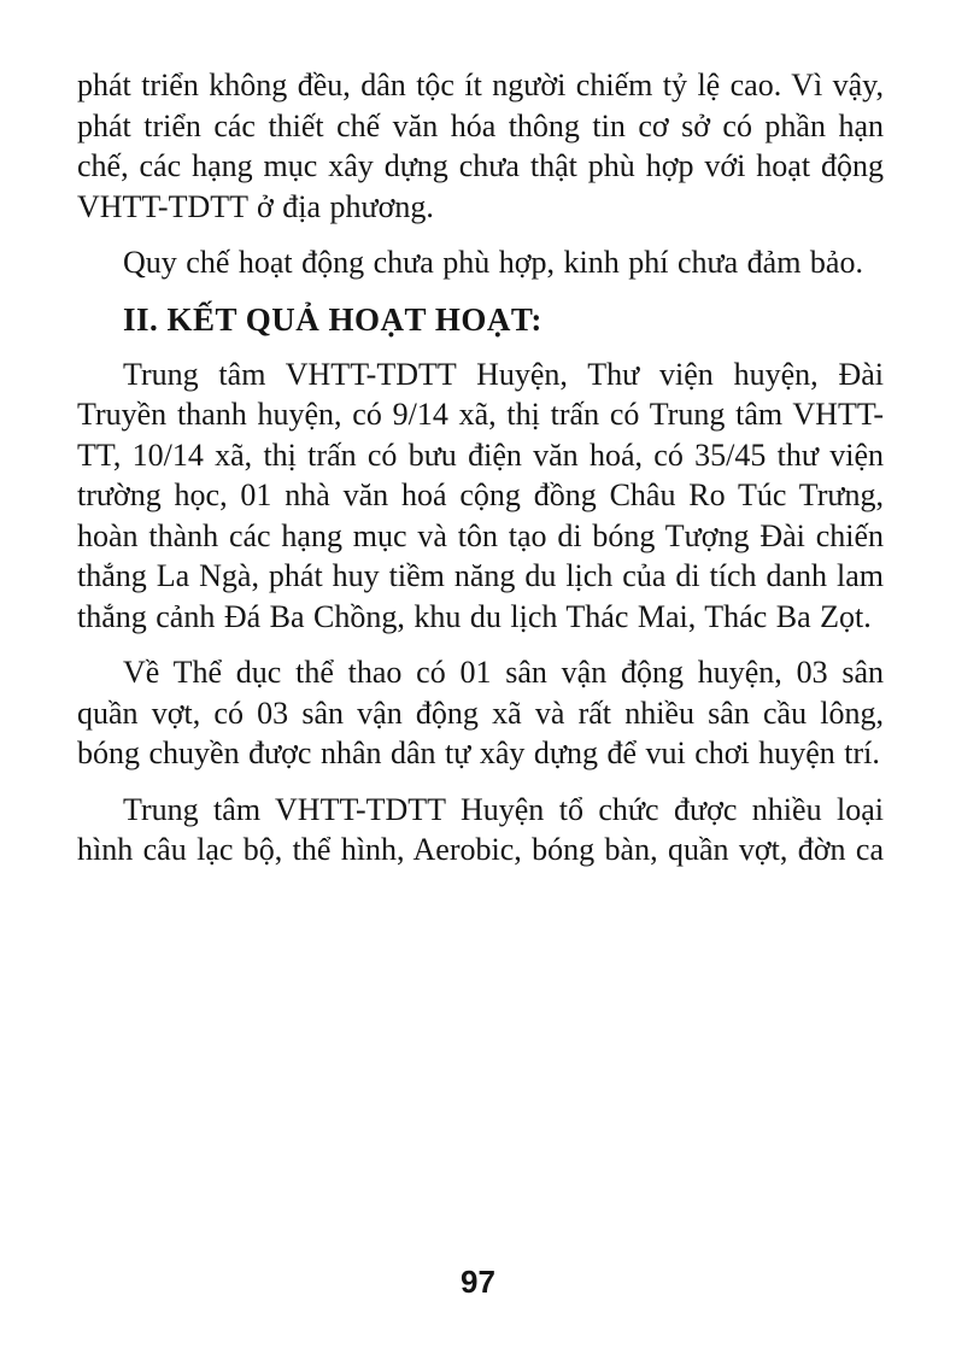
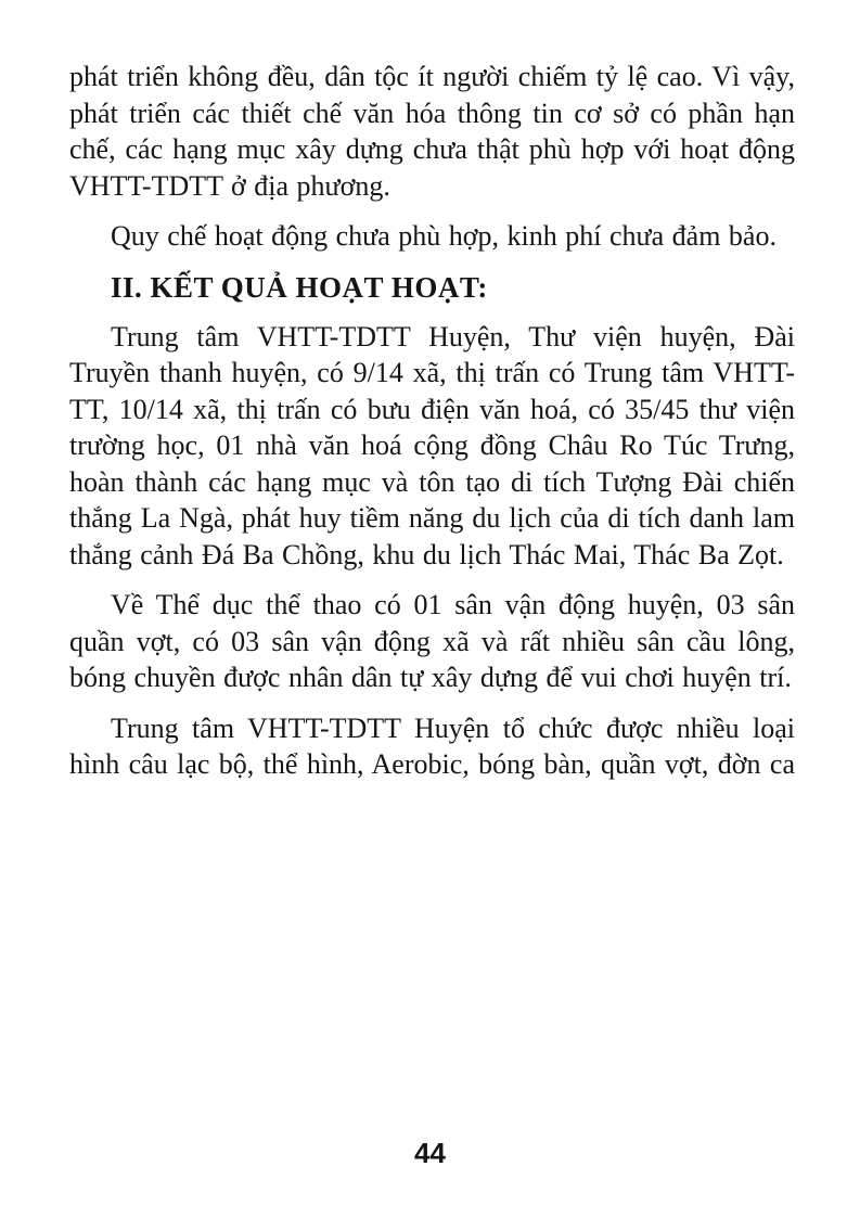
  phát triển không đều, dân tộc ít người chiếm tỷ lệ cao. Vì vậy, phát triển các thiết chế văn hóa thông tin cơ sở có phần hạn chế, các hạng mục xây dựng chưa thật phù hợp với hoạt động VHTT-TDTT ở địa phương.
  Quy chế hoạt động chưa phù hợp, kinh phí chưa đảm bảo.
  II. KẾT QUẢ HOẠT HOẠT:
- Trung tâm VHTT-TDTT Huyện, Thư viện huyện, Đài Truyền thanh huyện, có 9/14 xã, thị trấn có Trung tâm VHTT-TT, 10/14 xã, thị trấn có bưu điện văn hoá, có 35/45 thư viện trường học, 01 nhà văn hoá cộng đồng Châu Ro Túc Trưng, hoàn thành các hạng mục và tôn tạo di bóng Tượng Đài chiến thắng La Ngà, phát huy tiềm năng du lịch của di tích danh lam thắng cảnh Đá Ba Chồng, khu du lịch Thác Mai, Thác Ba Zọt.
+ Trung tâm VHTT-TDTT Huyện, Thư viện huyện, Đài Truyền thanh huyện, có 9/14 xã, thị trấn có Trung tâm VHTT-TT, 10/14 xã, thị trấn có bưu điện văn hoá, có 35/45 thư viện trường học, 01 nhà văn hoá cộng đồng Châu Ro Túc Trưng, hoàn thành các hạng mục và tôn tạo di tích Tượng Đài chiến thắng La Ngà, phát huy tiềm năng du lịch của di tích danh lam thắng cảnh Đá Ba Chồng, khu du lịch Thác Mai, Thác Ba Zọt.
  Về Thể dục thể thao có 01 sân vận động huyện, 03 sân quần vợt, có 03 sân vận động xã và rất nhiều sân cầu lông, bóng chuyền được nhân dân tự xây dựng để vui chơi huyện trí.
  Trung tâm VHTT-TDTT Huyện tổ chức được nhiều loại hình câu lạc bộ, thể hình, Aerobic, bóng bàn, quần vợt, đờn ca
- 97
+ 44
